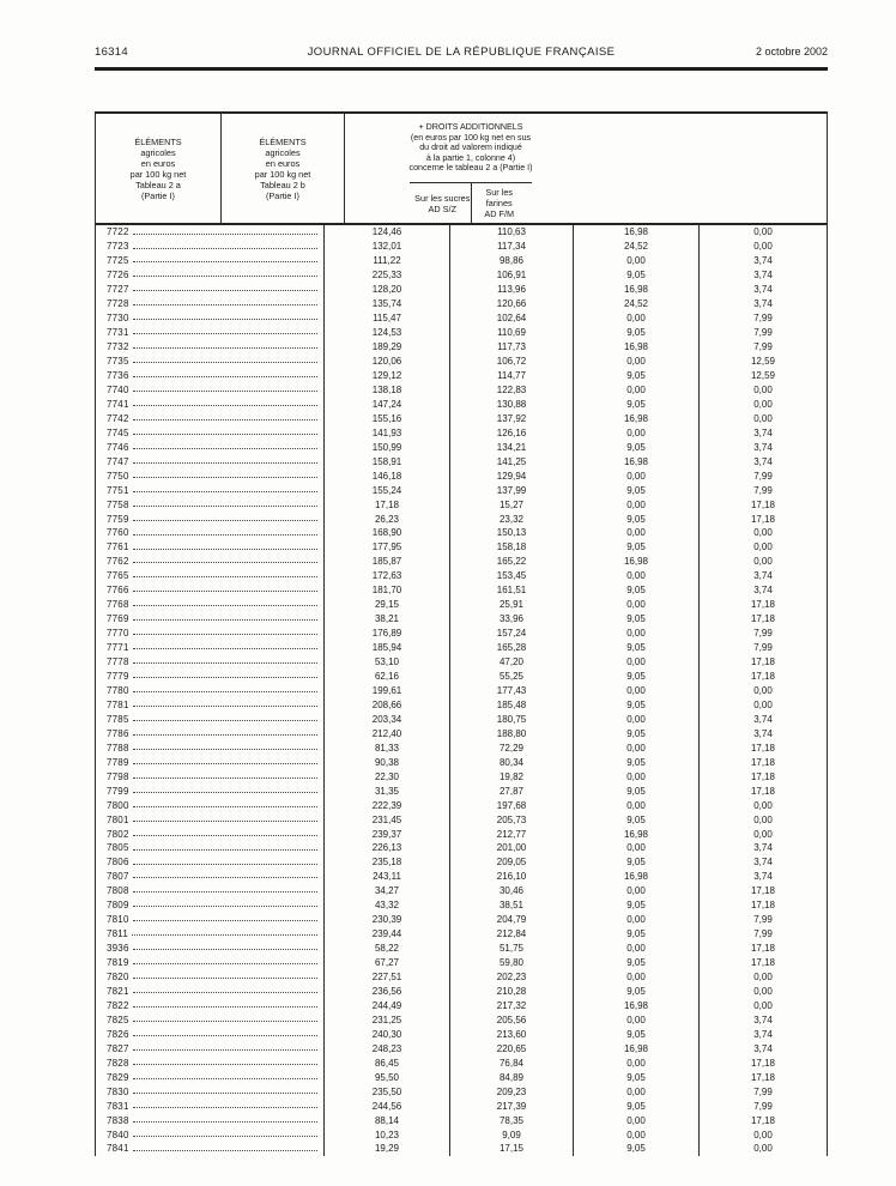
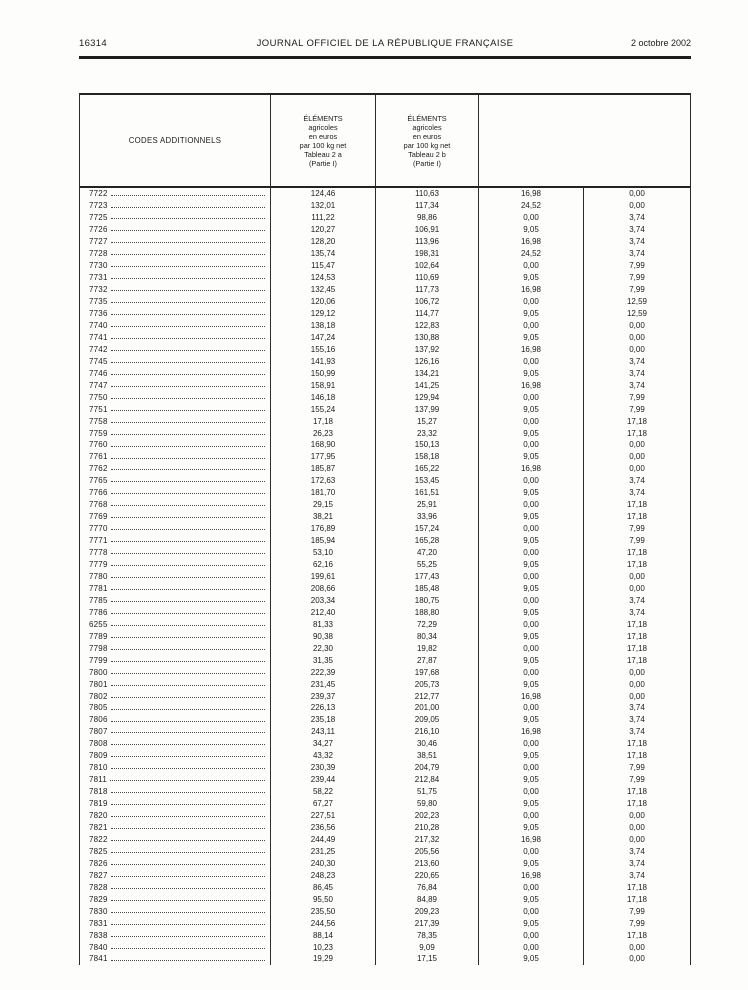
  16314
  JOURNAL OFFICIEL DE LA RÉPUBLIQUE FRANÇAISE
  2 octobre 2002
+ CODES ADDITIONNELS
  ÉLÉMENTS
  agricoles
  en euros
  par 100 kg net
  Tableau 2 a
  (Partie I)
  ÉLÉMENTS
  agricoles
  en euros
  par 100 kg net
  Tableau 2 b
  (Partie I)
- + DROITS ADDITIONNELS
- (en euros par 100 kg net en sus
- du droit ad valorem indiqué
- à la partie 1, colonne 4)
- concerne le tableau 2 a (Partie I)
- Sur les sucres
- AD S/Z
- Sur les farines
- AD F/M
  7722
  124,46
  110,63
  16,98
  0,00
  7723
  132,01
  117,34
  24,52
  0,00
  7725
  111,22
  98,86
  0,00
  3,74
  7726
- 225,33
+ 120,27
  106,91
  9,05
  3,74
  7727
  128,20
  113,96
  16,98
  3,74
  7728
  135,74
- 120,66
+ 198,31
  24,52
  3,74
  7730
  115,47
  102,64
  0,00
  7,99
  7731
  124,53
  110,69
  9,05
  7,99
  7732
- 189,29
+ 132,45
  117,73
  16,98
  7,99
  7735
  120,06
  106,72
  0,00
  12,59
  7736
  129,12
  114,77
  9,05
  12,59
  7740
  138,18
  122,83
  0,00
  0,00
  7741
  147,24
  130,88
  9,05
  0,00
  7742
  155,16
  137,92
  16,98
  0,00
  7745
  141,93
  126,16
  0,00
  3,74
  7746
  150,99
  134,21
  9,05
  3,74
  7747
  158,91
  141,25
  16,98
  3,74
  7750
  146,18
  129,94
  0,00
  7,99
  7751
  155,24
  137,99
  9,05
  7,99
  7758
  17,18
  15,27
  0,00
  17,18
  7759
  26,23
  23,32
  9,05
  17,18
  7760
  168,90
  150,13
  0,00
  0,00
  7761
  177,95
  158,18
  9,05
  0,00
  7762
  185,87
  165,22
  16,98
  0,00
  7765
  172,63
  153,45
  0,00
  3,74
  7766
  181,70
  161,51
  9,05
  3,74
  7768
  29,15
  25,91
  0,00
  17,18
  7769
  38,21
  33,96
  9,05
  17,18
  7770
  176,89
  157,24
  0,00
  7,99
  7771
  185,94
  165,28
  9,05
  7,99
  7778
  53,10
  47,20
  0,00
  17,18
  7779
  62,16
  55,25
  9,05
  17,18
  7780
  199,61
  177,43
  0,00
  0,00
  7781
  208,66
  185,48
  9,05
  0,00
  7785
  203,34
  180,75
  0,00
  3,74
  7786
  212,40
  188,80
  9,05
  3,74
- 7788
+ 6255
  81,33
  72,29
  0,00
  17,18
  7789
  90,38
  80,34
  9,05
  17,18
  7798
  22,30
  19,82
  0,00
  17,18
  7799
  31,35
  27,87
  9,05
  17,18
  7800
  222,39
  197,68
  0,00
  0,00
  7801
  231,45
  205,73
  9,05
  0,00
  7802
  239,37
  212,77
  16,98
  0,00
  7805
  226,13
  201,00
  0,00
  3,74
  7806
  235,18
  209,05
  9,05
  3,74
  7807
  243,11
  216,10
  16,98
  3,74
  7808
  34,27
  30,46
  0,00
  17,18
  7809
  43,32
  38,51
  9,05
  17,18
  7810
  230,39
  204,79
  0,00
  7,99
  7811
  239,44
  212,84
  9,05
  7,99
- 3936
+ 7818
  58,22
  51,75
  0,00
  17,18
  7819
  67,27
  59,80
  9,05
  17,18
  7820
  227,51
  202,23
  0,00
  0,00
  7821
  236,56
  210,28
  9,05
  0,00
  7822
  244,49
  217,32
  16,98
  0,00
  7825
  231,25
  205,56
  0,00
  3,74
  7826
  240,30
  213,60
  9,05
  3,74
  7827
  248,23
  220,65
  16,98
  3,74
  7828
  86,45
  76,84
  0,00
  17,18
  7829
  95,50
  84,89
  9,05
  17,18
  7830
  235,50
  209,23
  0,00
  7,99
  7831
  244,56
  217,39
  9,05
  7,99
  7838
  88,14
  78,35
  0,00
  17,18
  7840
  10,23
  9,09
  0,00
  0,00
  7841
  19,29
  17,15
  9,05
  0,00
